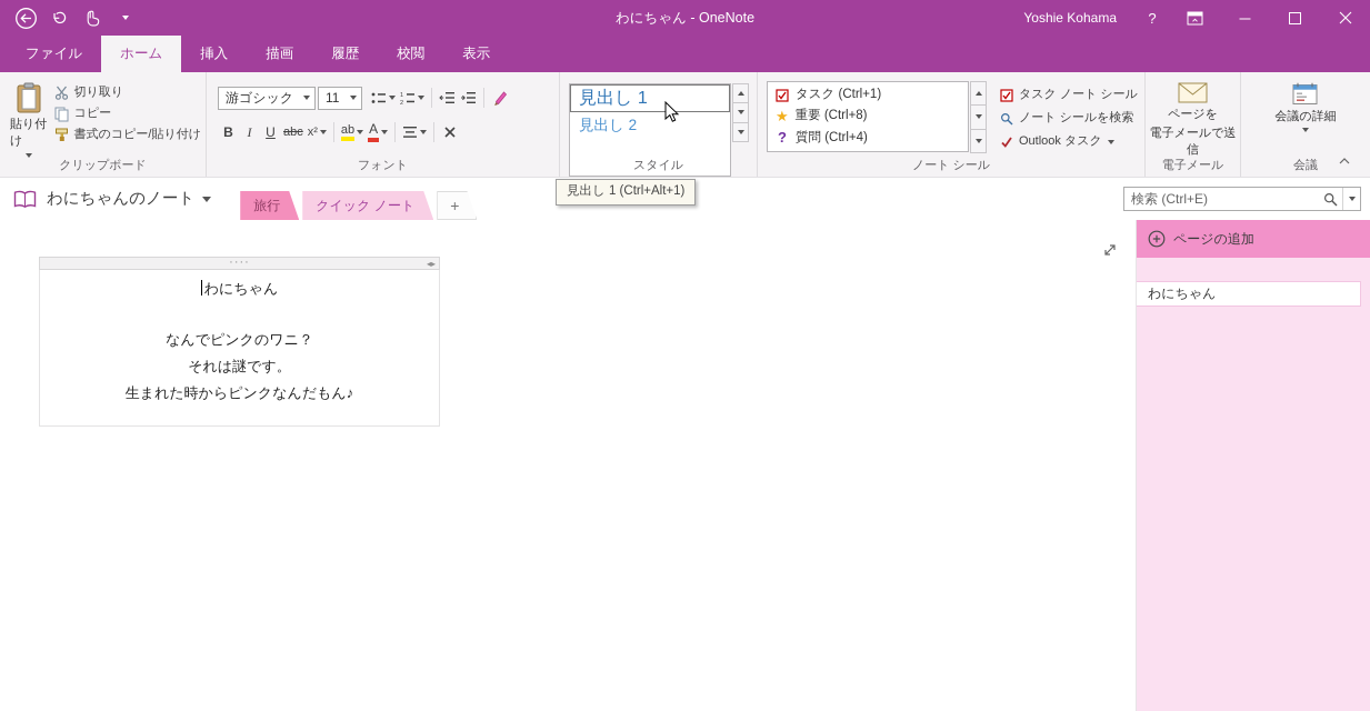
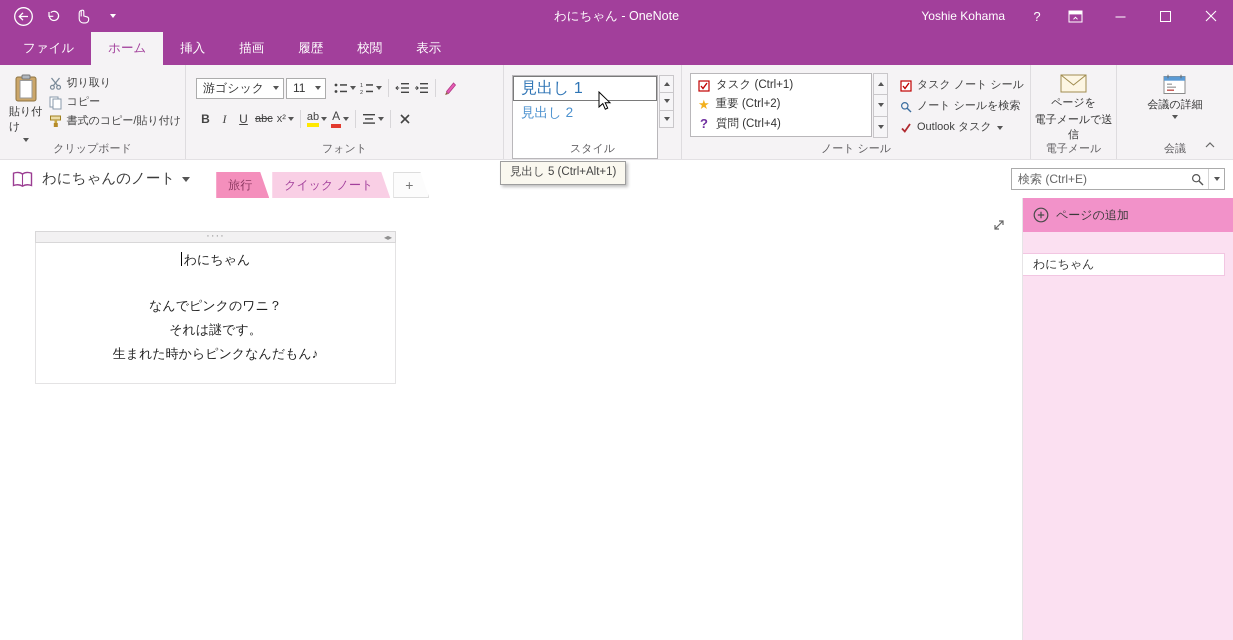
  わにちゃん - OneNote
  Yoshie Kohama
  ?
  ファイル
  ホーム
  挿入
  描画
  履歴
  校閲
  表示
  貼り付け
  切り取り
  コピー
  書式のコピー/貼り付け
  クリップボード
  游ゴシック
  11
  B
  I
  U
  abc
  x²
  ab
  A
  フォント
  見出し 1
  見出し 2
  スタイル
  タスク (Ctrl+1)
  ★
- 重要 (Ctrl+8)
+ 重要 (Ctrl+2)
  ?
  質問 (Ctrl+4)
  タスク ノート シール
  ノート シールを検索
  Outlook タスク
  ノート シール
  ページを
  電子メールで送信
  電子メール
  会議の詳細
  会議
  わにちゃんのノート
  旅行
  クイック ノート
  +
  検索 (Ctrl+E)
  ····
  ◂▸
  わにちゃん
  なんでピンクのワニ？
  それは謎です。
  生まれた時からピンクなんだもん♪
  ページの追加
  わにちゃん
- 見出し 1 (Ctrl+Alt+1)
+ 見出し 5 (Ctrl+Alt+1)
